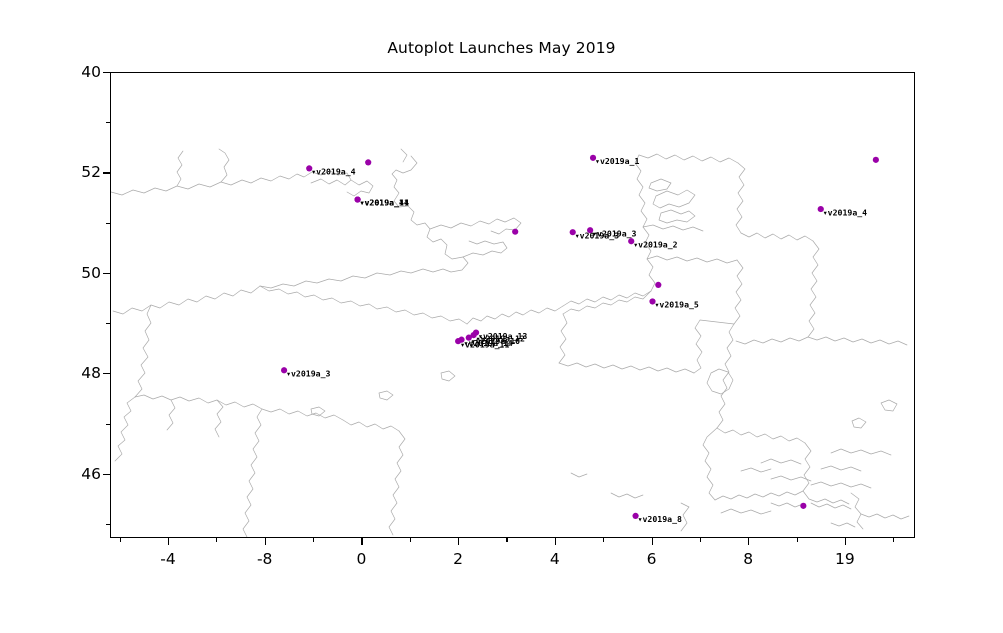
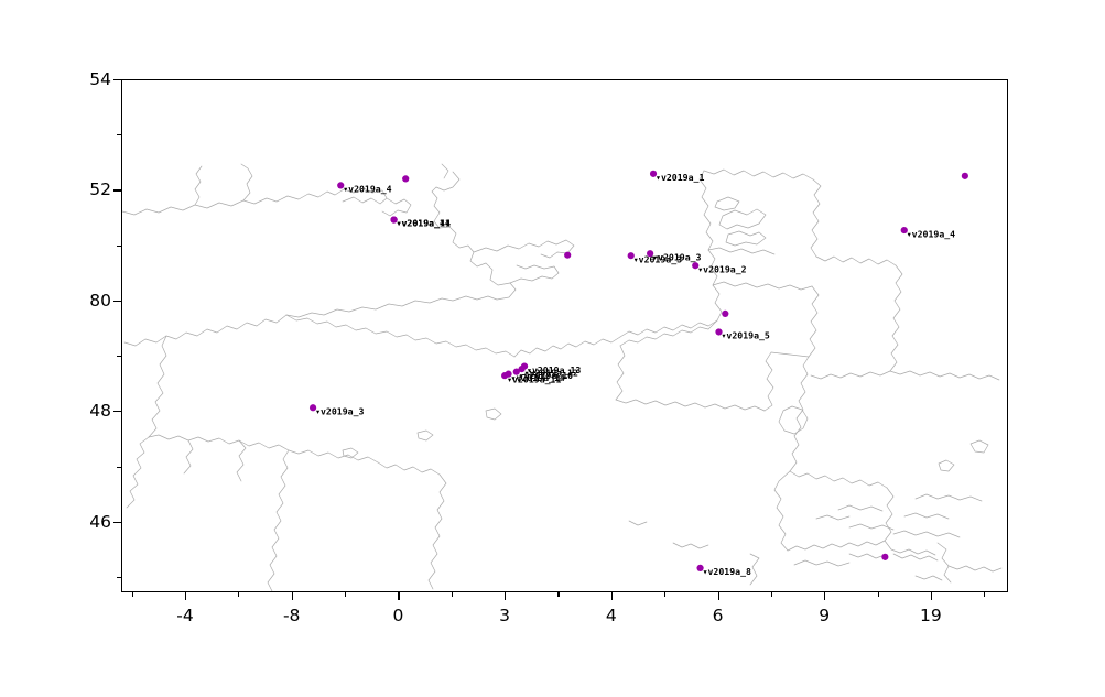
- Autoplot Launches May 2019
  ▾v2019a_4
  ▾v2019a_44
  ▾v2019a_14
  ▾v2019a_11
  ▾v2019a_1
  ▾v2019a_4
  ▾v2019a_3
  ▾v2019a_3
  ▾v2019a_2
  ▾v2019a_5
  ▾v2019a_3
  ▾v2019a_13
  ▾v2019a_12
  ▾v2019a_10
  ▾v2019a_14
  ▾v2019a_11
  ▾v2019a_8
  46
  48
- 50
+ 80
  52
- 40
+ 54
  -4
  -8
  0
- 2
+ 3
  4
  6
- 8
+ 9
  19
